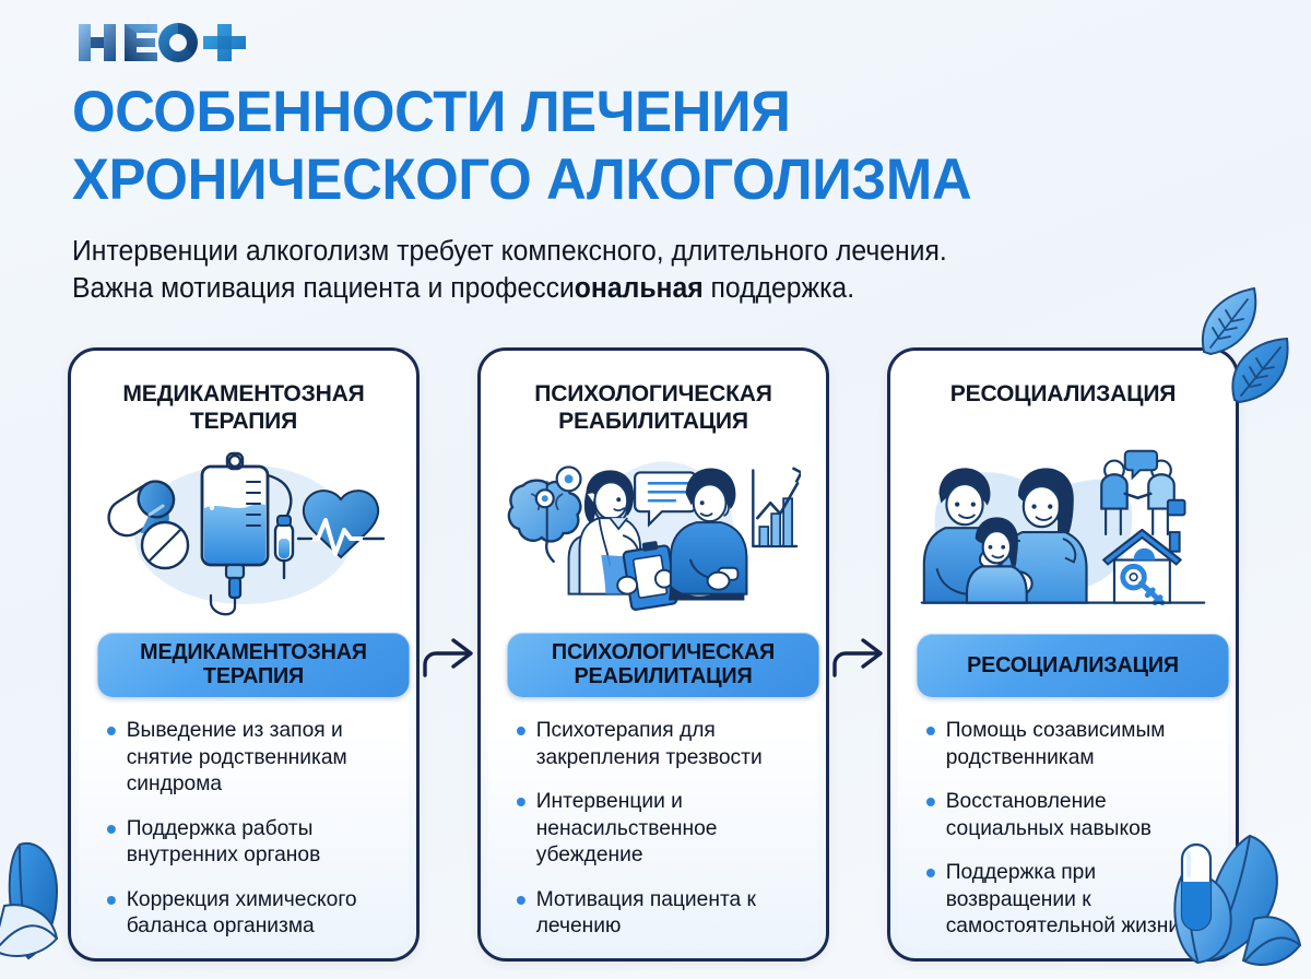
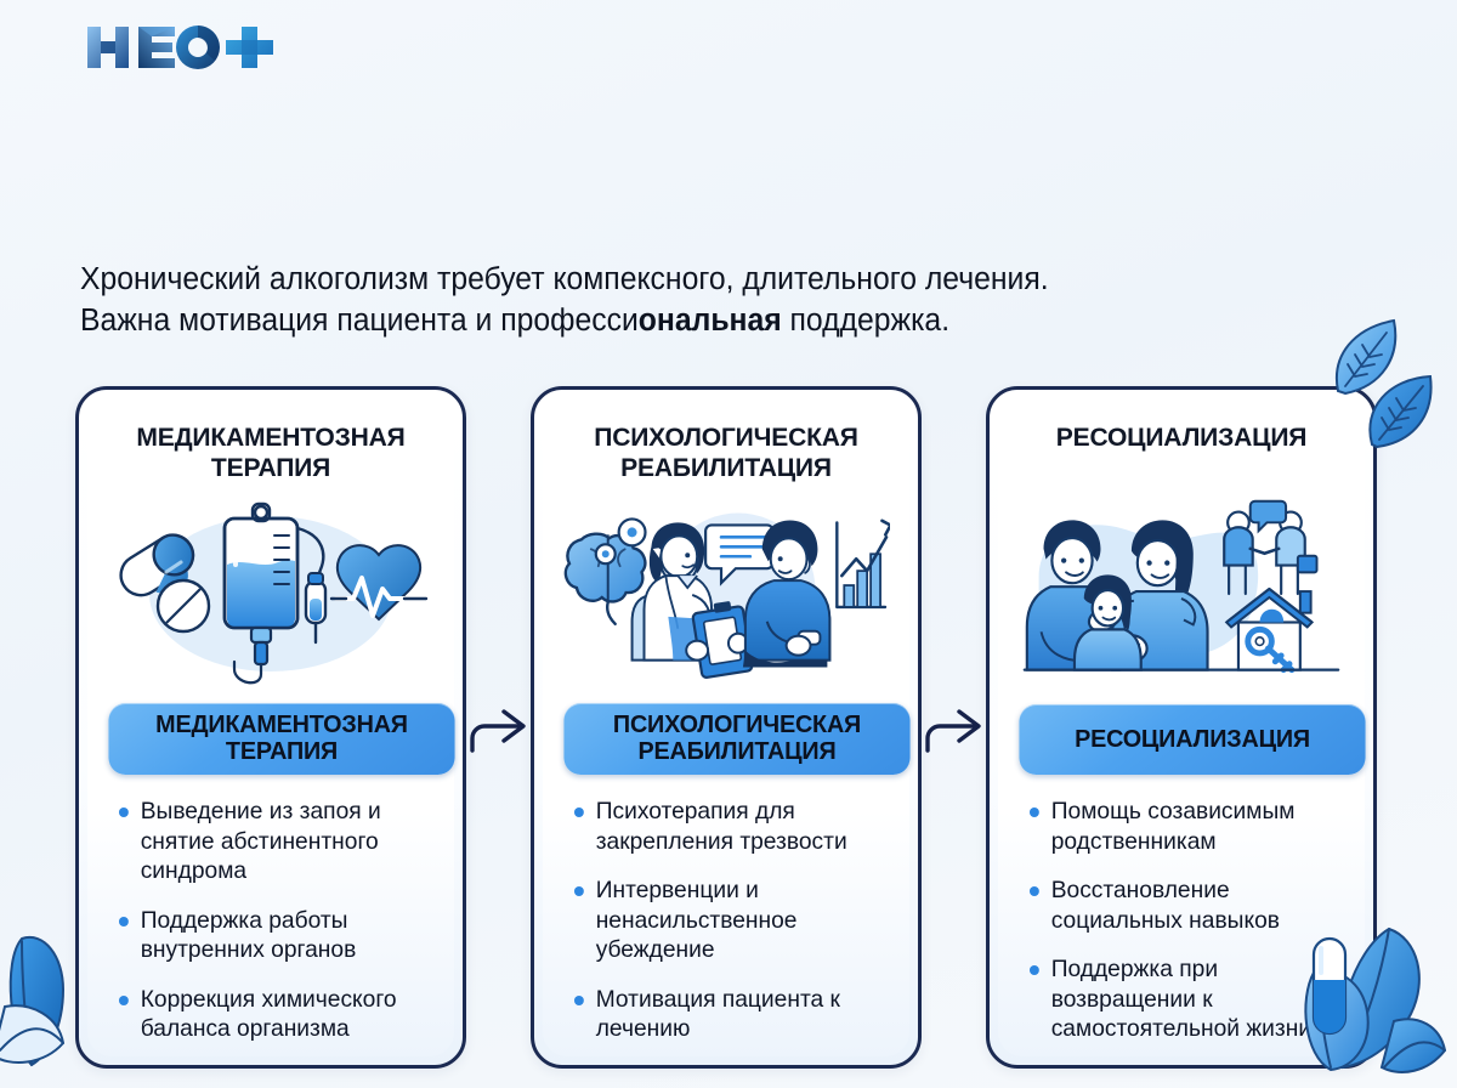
- ОСОБЕННОСТИ ЛЕЧЕНИЯ
- ХРОНИЧЕСКОГО АЛКОГОЛИЗМА
- Интервенции алкоголизм требует компексного, длительного лечения.
+ Хронический алкоголизм требует компексного, длительного лечения.
  Важна мотивация пациента и профессиональная поддержка.
  МЕДИКАМЕНТОЗНАЯ ТЕРАПИЯ
  МЕДИКАМЕНТОЗНАЯ ТЕРАПИЯ
- Выведение из запоя и снятие родственникам синдрома
+ Выведение из запоя и снятие абстинентного синдрома
  Поддержка работы внутренних органов
  Коррекция химического баланса организма
  ПСИХОЛОГИЧЕСКАЯ РЕАБИЛИТАЦИЯ
  ПСИХОЛОГИЧЕСКАЯ РЕАБИЛИТАЦИЯ
  Психотерапия для закрепления трезвости
  Интервенции и ненасильственное убеждение
  Мотивация пациента к лечению
  РЕСОЦИАЛИЗАЦИЯ
  РЕСОЦИАЛИЗАЦИЯ
  Помощь созависимым родственникам
  Восстановление социальных навыков
  Поддержка при возвращении к самостоятельной жизни
